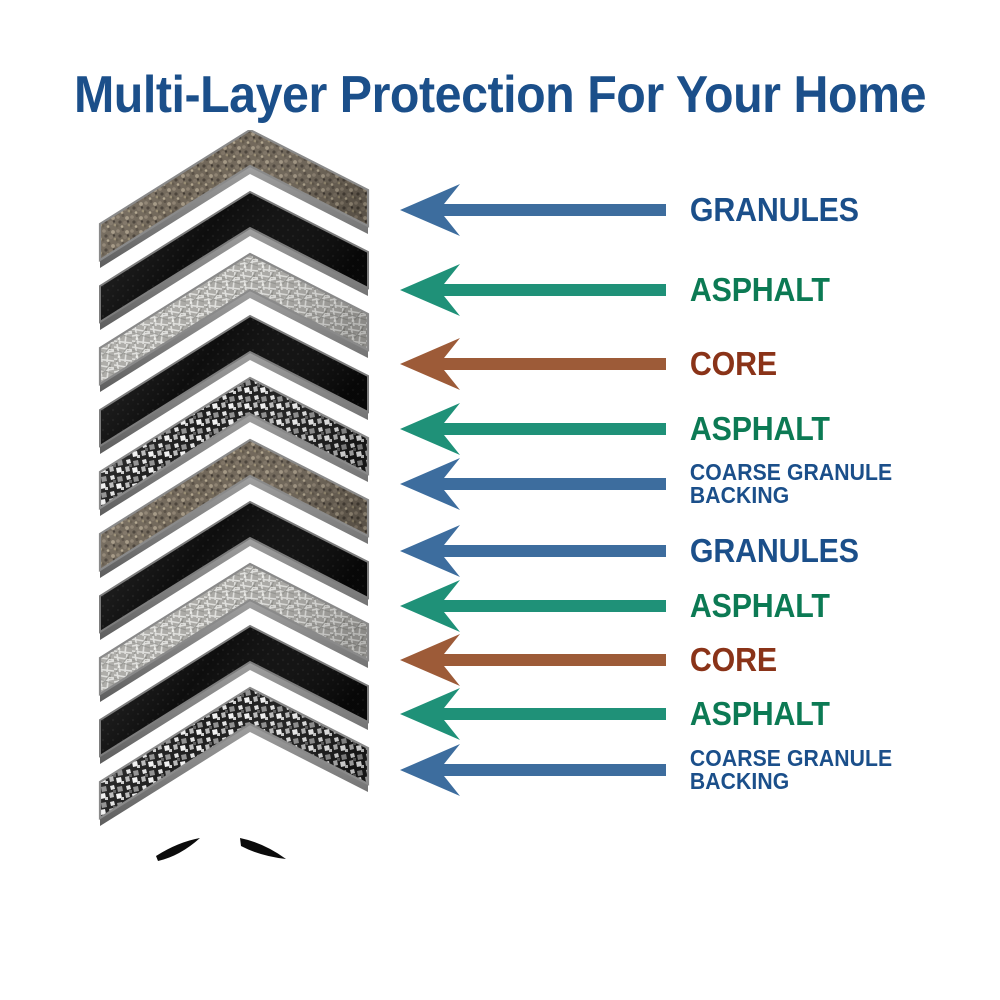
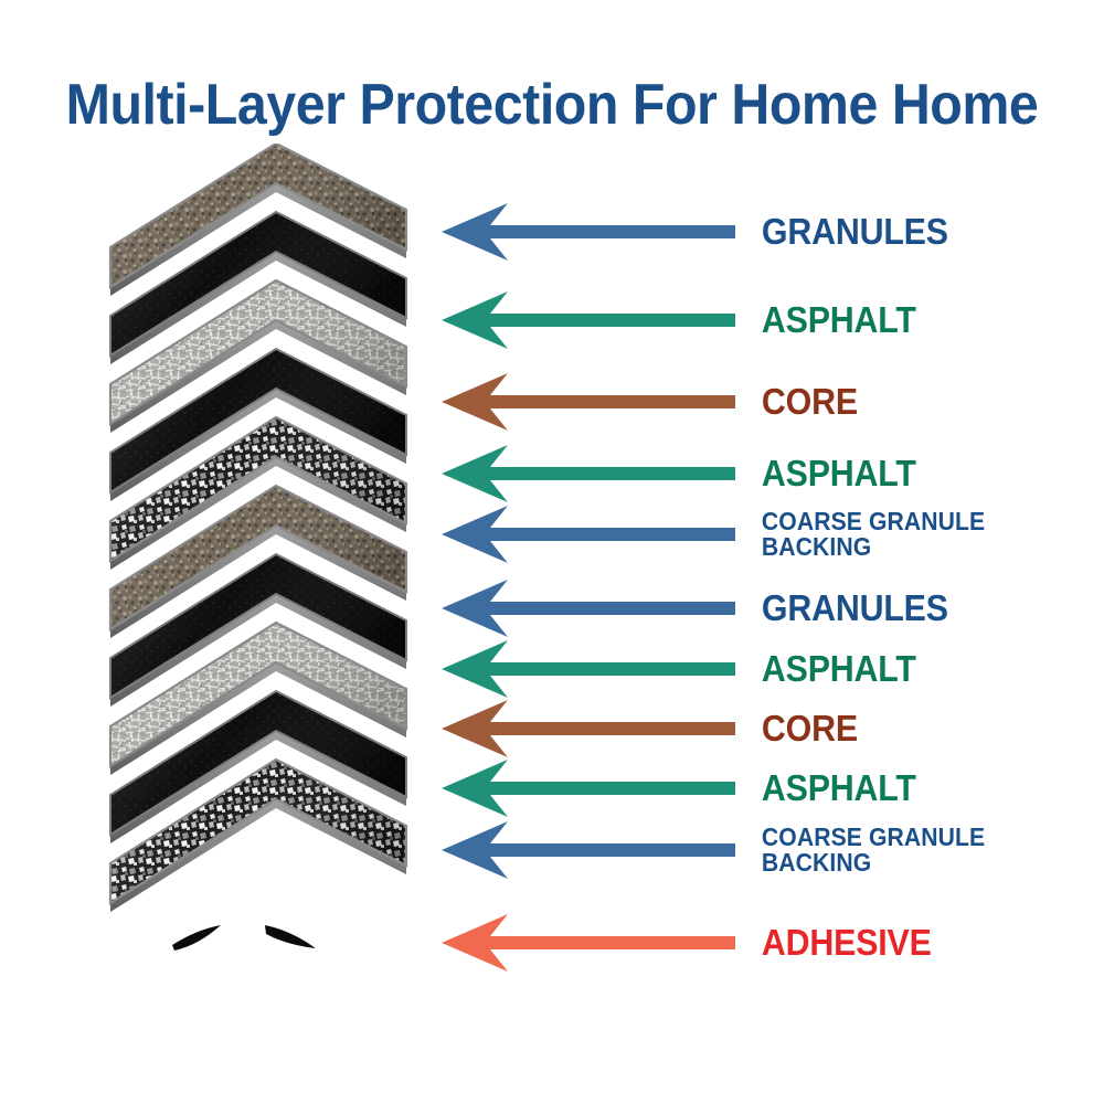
- Multi-Layer Protection For Your Home
+ Multi-Layer Protection For Home Home
  GRANULES
  ASPHALT
  CORE
  ASPHALT
  COARSE GRANULE
  BACKING
  GRANULES
  ASPHALT
  CORE
  ASPHALT
  COARSE GRANULE
  BACKING
+ ADHESIVE
